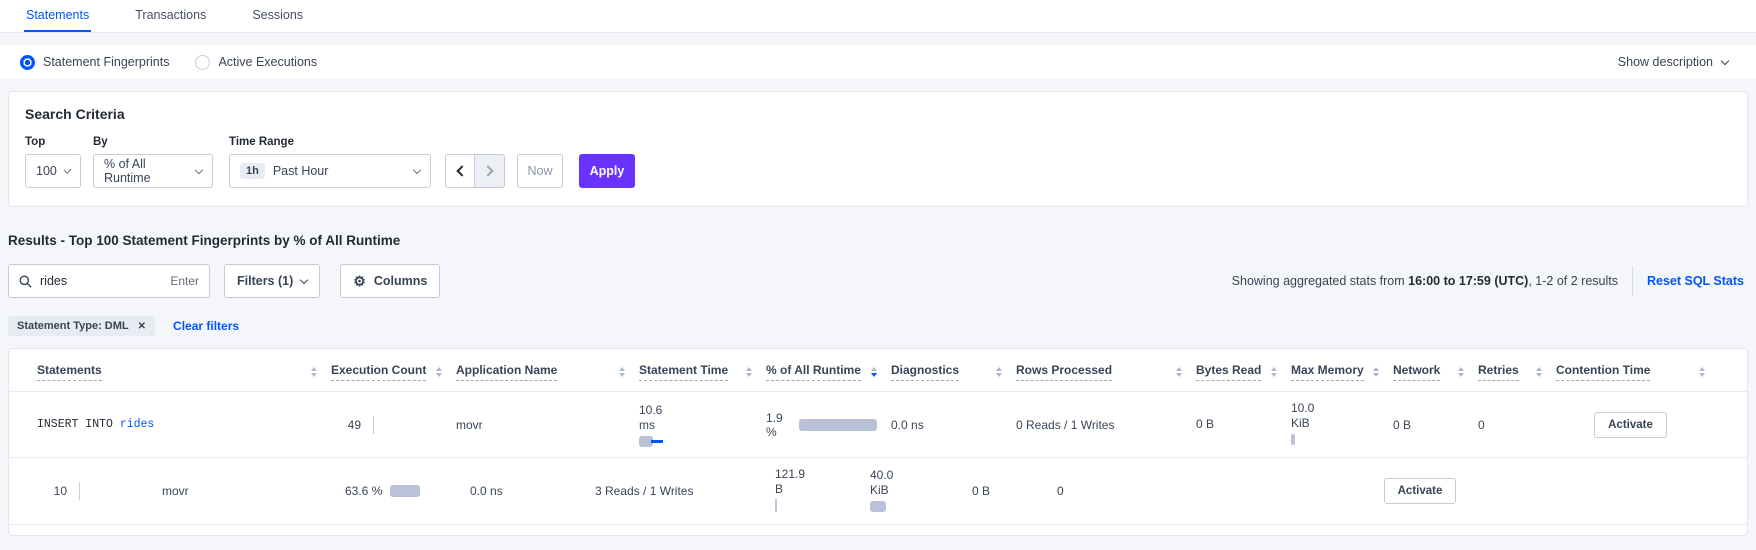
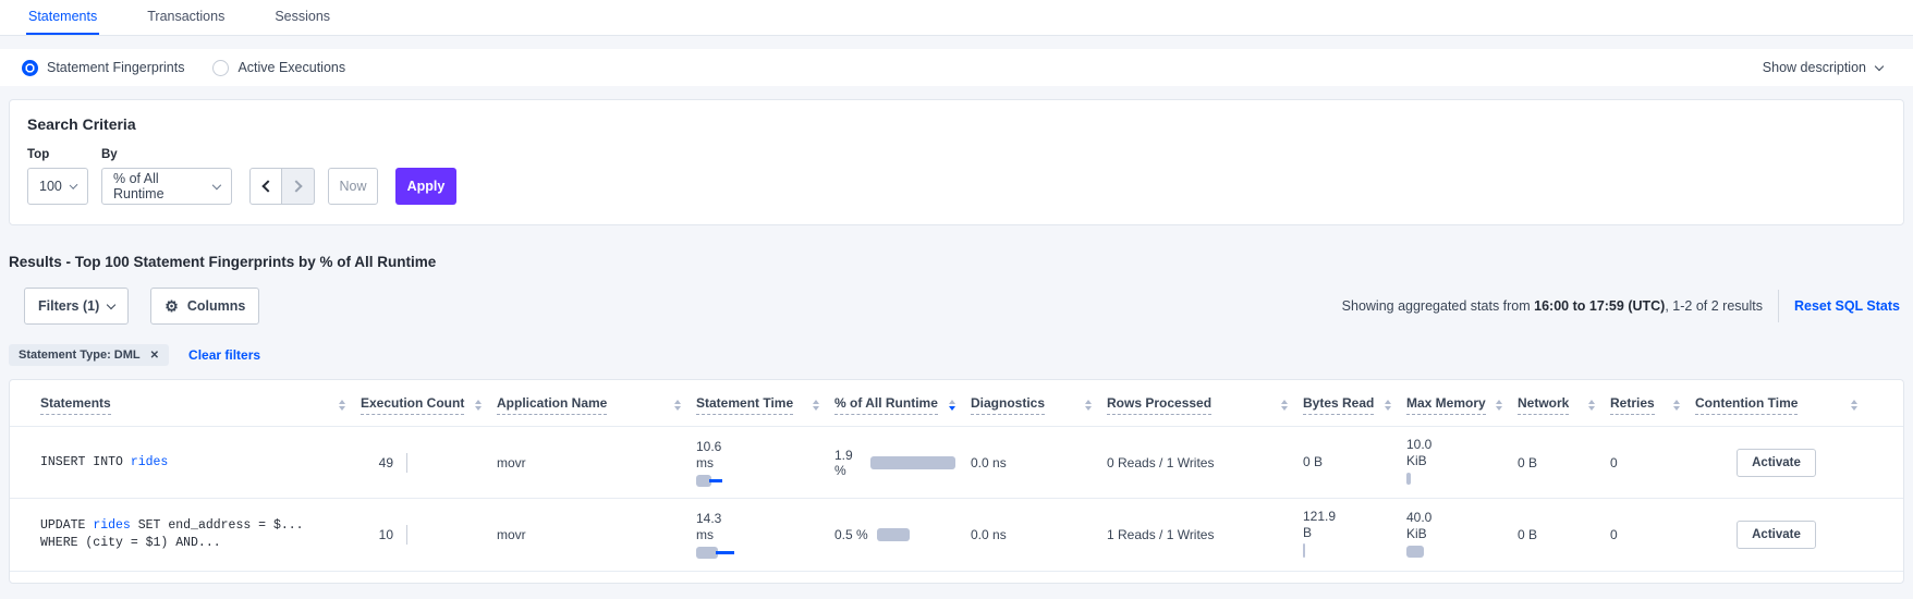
  Statements
  Transactions
  Sessions
  Statement Fingerprints
  Active Executions
  Show description
  Search Criteria
  Top
  100
  By
  % of All Runtime
- Time Range
- 1h
- Past Hour
  Now
  Apply
  Results - Top 100 Statement Fingerprints by % of All Runtime
- rides
- Enter
  Filters (1)
  ⚙
  Columns
  Showing aggregated stats from 16:00 to 17:59 (UTC), 1-2 of 2 results
  Reset SQL Stats
  Statement Type: DML
  ✕
  Clear filters
  Statements
  Execution Count
  Application Name
  Statement Time
  % of All Runtime
  Diagnostics
  Rows Processed
  Bytes Read
  Max Memory
  Network
  Retries
  Contention Time
  INSERT INTO rides
  49
  movr
  10.6 ms
  1.9 %
  0.0 ns
  0 Reads / 1 Writes
  0 B
  10.0 KiB
  0 B
  0
  Activate
+ UPDATE rides SET end_address = $... WHERE (city = $1) AND...
  10
  movr
+ 14.3 ms
- 63.6 %
+ 0.5 %
  0.0 ns
- 3 Reads / 1 Writes
+ 1 Reads / 1 Writes
  121.9 B
  40.0 KiB
  0 B
  0
  Activate
